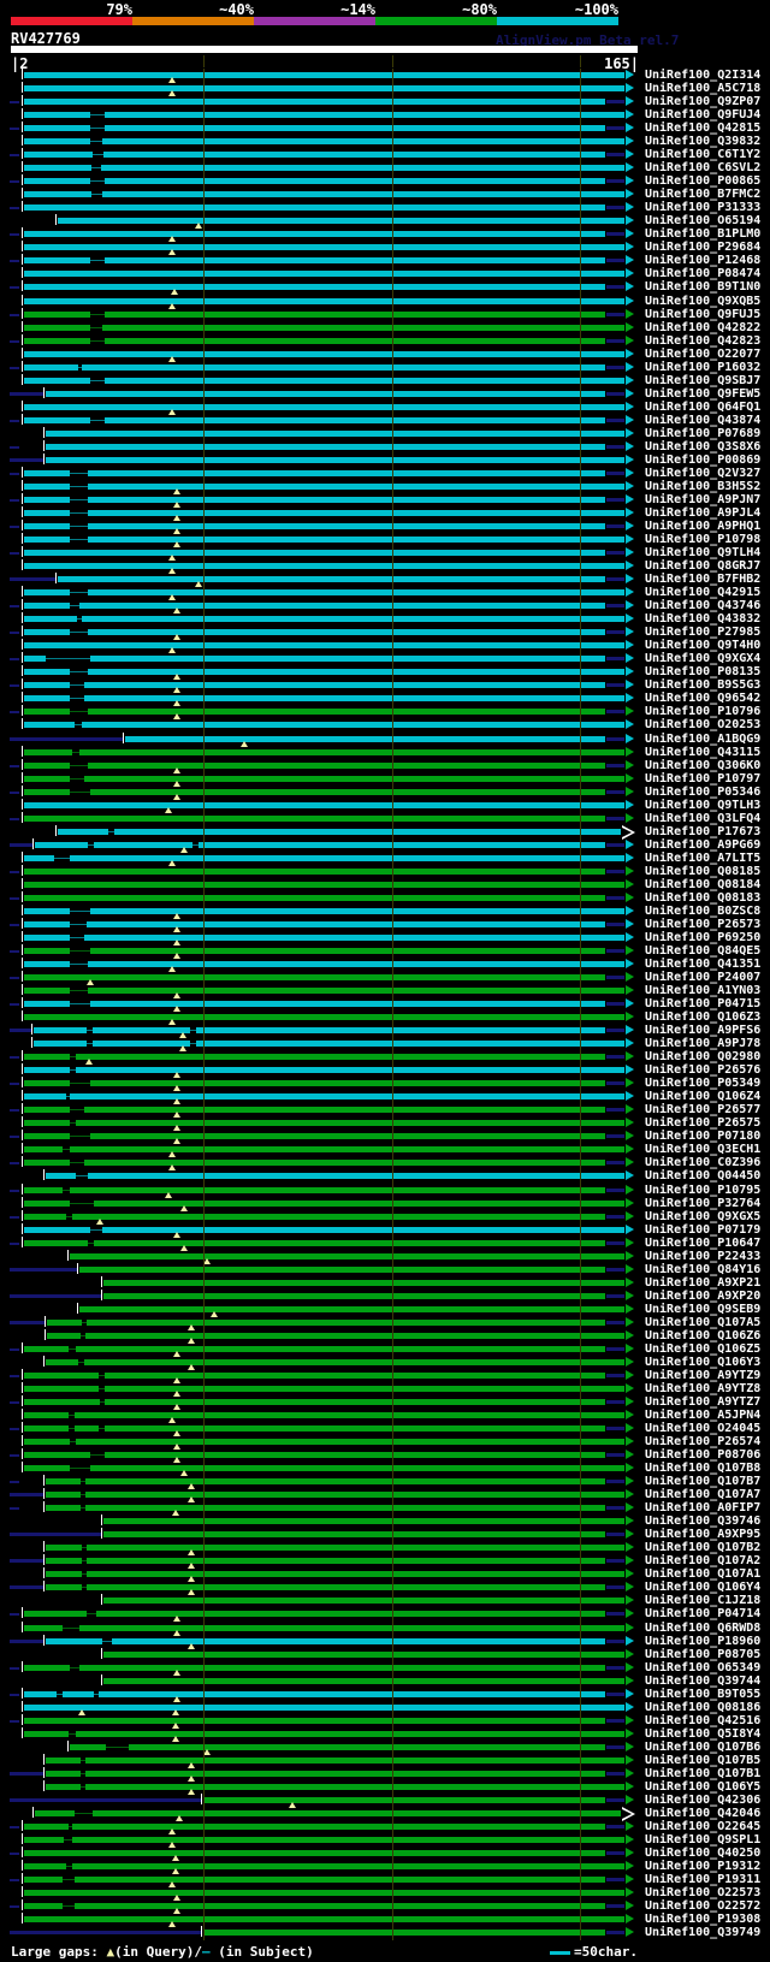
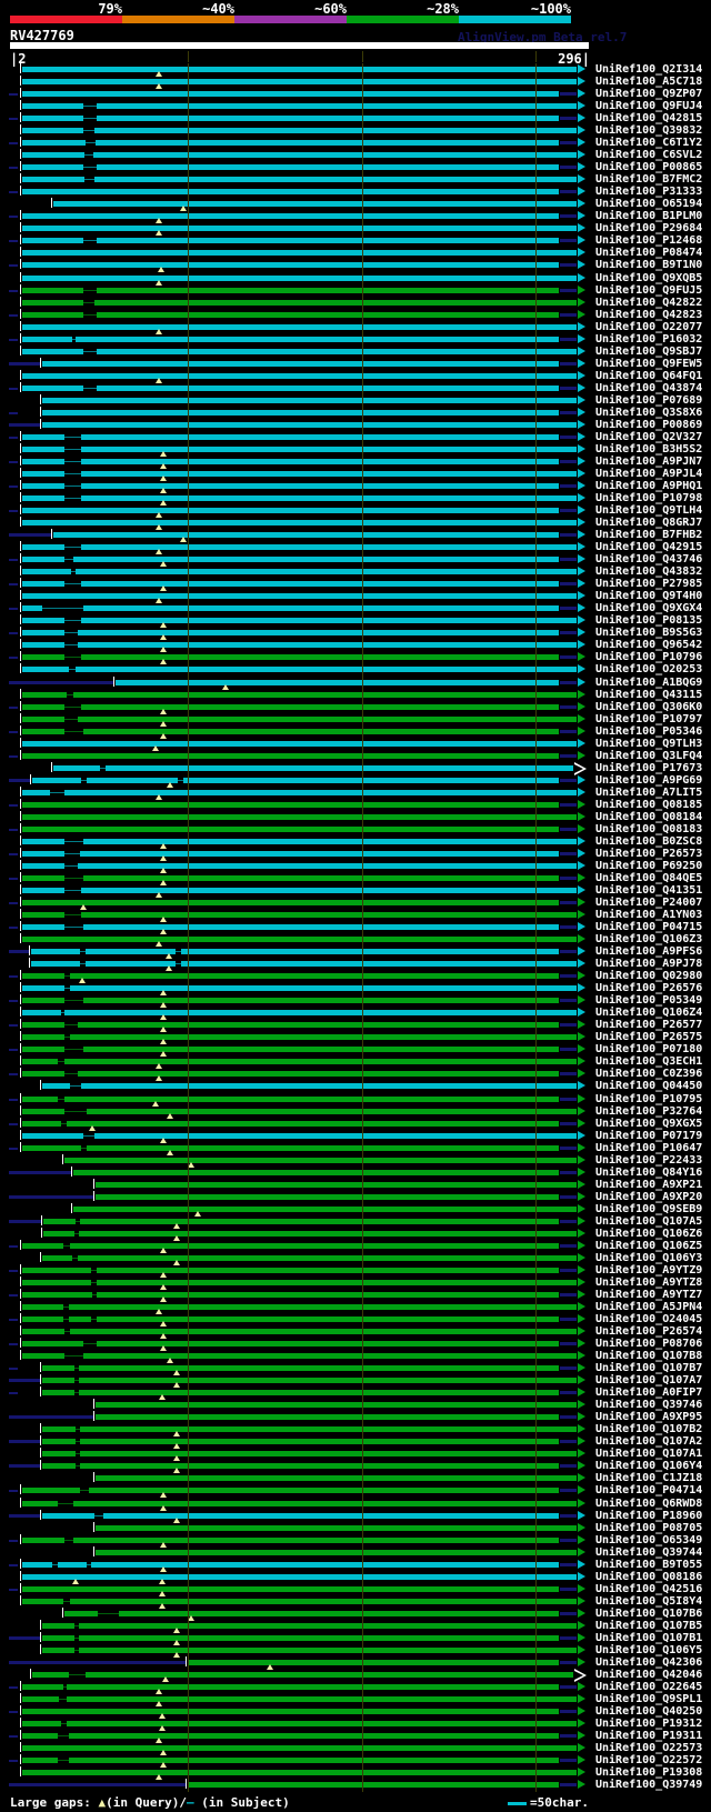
  RV427769
  AlignView.pm Beta rel.7
  |2
- 165|
+ 296|
  UniRef100_Q2I314
  UniRef100_A5C718
  UniRef100_Q9ZP07
  UniRef100_Q9FUJ4
  UniRef100_Q42815
  UniRef100_Q39832
  UniRef100_C6T1Y2
  UniRef100_C6SVL2
  UniRef100_P00865
  UniRef100_B7FMC2
  UniRef100_P31333
  UniRef100_O65194
  UniRef100_B1PLM0
  UniRef100_P29684
  UniRef100_P12468
  UniRef100_P08474
  UniRef100_B9T1N0
  UniRef100_Q9XQB5
  UniRef100_Q9FUJ5
  UniRef100_Q42822
  UniRef100_Q42823
  UniRef100_O22077
  UniRef100_P16032
  UniRef100_Q9SBJ7
  UniRef100_Q9FEW5
  UniRef100_Q64FQ1
  UniRef100_Q43874
  UniRef100_P07689
  UniRef100_Q3S8X6
  UniRef100_P00869
  UniRef100_Q2V327
  UniRef100_B3H5S2
  UniRef100_A9PJN7
  UniRef100_A9PJL4
  UniRef100_A9PHQ1
  UniRef100_P10798
  UniRef100_Q9TLH4
  UniRef100_Q8GRJ7
  UniRef100_B7FHB2
  UniRef100_Q42915
  UniRef100_Q43746
  UniRef100_Q43832
  UniRef100_P27985
  UniRef100_Q9T4H0
  UniRef100_Q9XGX4
  UniRef100_P08135
  UniRef100_B9S5G3
  UniRef100_Q96542
  UniRef100_P10796
  UniRef100_O20253
  UniRef100_A1BQG9
  UniRef100_Q43115
  UniRef100_Q306K0
  UniRef100_P10797
  UniRef100_P05346
  UniRef100_Q9TLH3
  UniRef100_Q3LFQ4
  UniRef100_P17673
  UniRef100_A9PG69
  UniRef100_A7LIT5
  UniRef100_Q08185
  UniRef100_Q08184
  UniRef100_Q08183
  UniRef100_B0ZSC8
  UniRef100_P26573
  UniRef100_P69250
  UniRef100_Q84QE5
  UniRef100_Q41351
  UniRef100_P24007
  UniRef100_A1YN03
  UniRef100_P04715
  UniRef100_Q106Z3
  UniRef100_A9PFS6
  UniRef100_A9PJ78
  UniRef100_Q02980
  UniRef100_P26576
  UniRef100_P05349
  UniRef100_Q106Z4
  UniRef100_P26577
  UniRef100_P26575
  UniRef100_P07180
  UniRef100_Q3ECH1
  UniRef100_C0Z396
  UniRef100_Q04450
  UniRef100_P10795
  UniRef100_P32764
  UniRef100_Q9XGX5
  UniRef100_P07179
  UniRef100_P10647
  UniRef100_P22433
  UniRef100_Q84Y16
  UniRef100_A9XP21
  UniRef100_A9XP20
  UniRef100_Q9SEB9
  UniRef100_Q107A5
  UniRef100_Q106Z6
  UniRef100_Q106Z5
  UniRef100_Q106Y3
  UniRef100_A9YTZ9
  UniRef100_A9YTZ8
  UniRef100_A9YTZ7
  UniRef100_A5JPN4
  UniRef100_O24045
  UniRef100_P26574
  UniRef100_P08706
  UniRef100_Q107B8
  UniRef100_Q107B7
  UniRef100_Q107A7
  UniRef100_A0FIP7
  UniRef100_Q39746
  UniRef100_A9XP95
  UniRef100_Q107B2
  UniRef100_Q107A2
  UniRef100_Q107A1
  UniRef100_Q106Y4
  UniRef100_C1JZ18
  UniRef100_P04714
  UniRef100_Q6RWD8
  UniRef100_P18960
  UniRef100_P08705
  UniRef100_O65349
  UniRef100_Q39744
  UniRef100_B9T055
  UniRef100_Q08186
  UniRef100_Q42516
  UniRef100_Q5I8Y4
  UniRef100_Q107B6
  UniRef100_Q107B5
  UniRef100_Q107B1
  UniRef100_Q106Y5
  UniRef100_Q42306
  UniRef100_Q42046
  UniRef100_O22645
  UniRef100_Q9SPL1
  UniRef100_Q40250
  UniRef100_P19312
  UniRef100_P19311
  UniRef100_O22573
  UniRef100_O22572
  UniRef100_P19308
  UniRef100_Q39749
  Large gaps: ▲(in Query)/– (in Subject)
  =50char.
  79%
  ~40%
- ~14%
+ ~60%
- ~80%
+ ~28%
  ~100%
